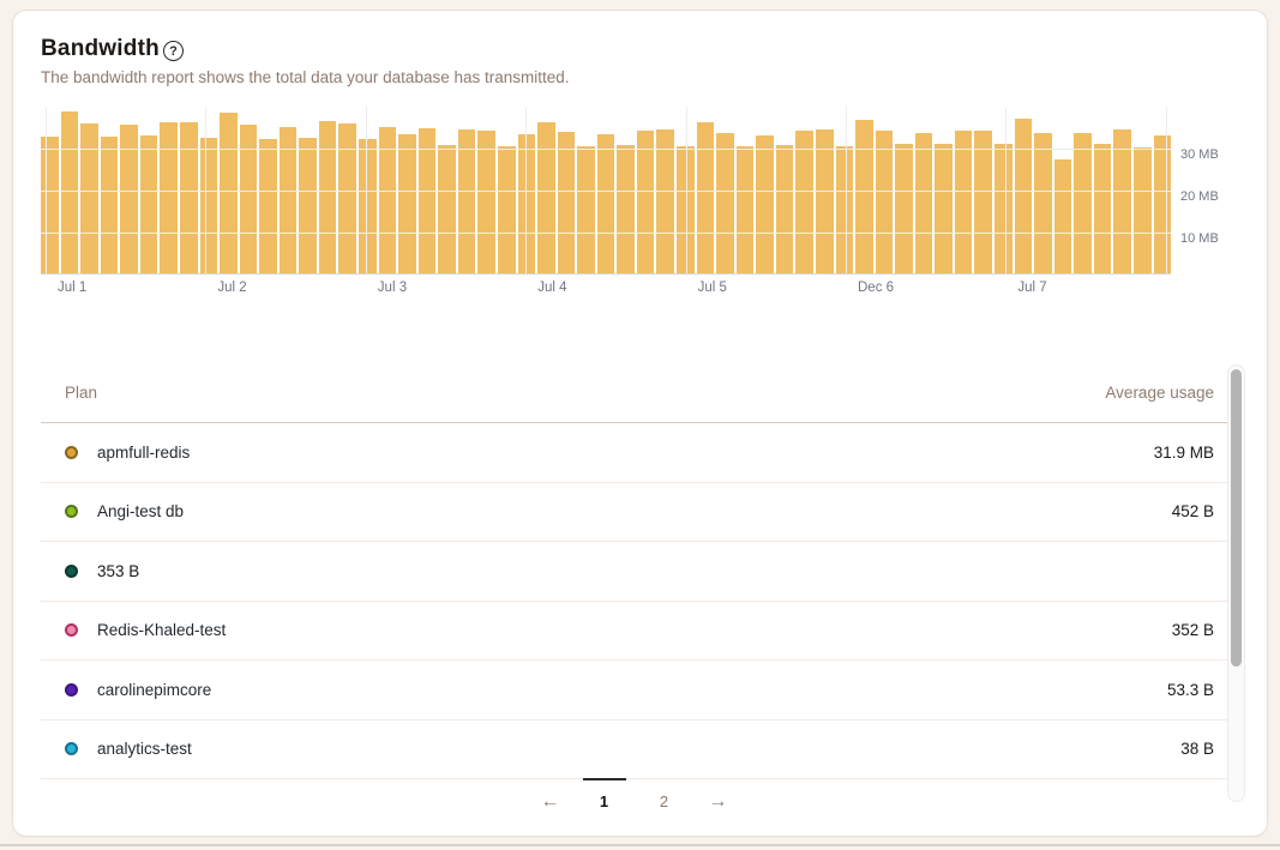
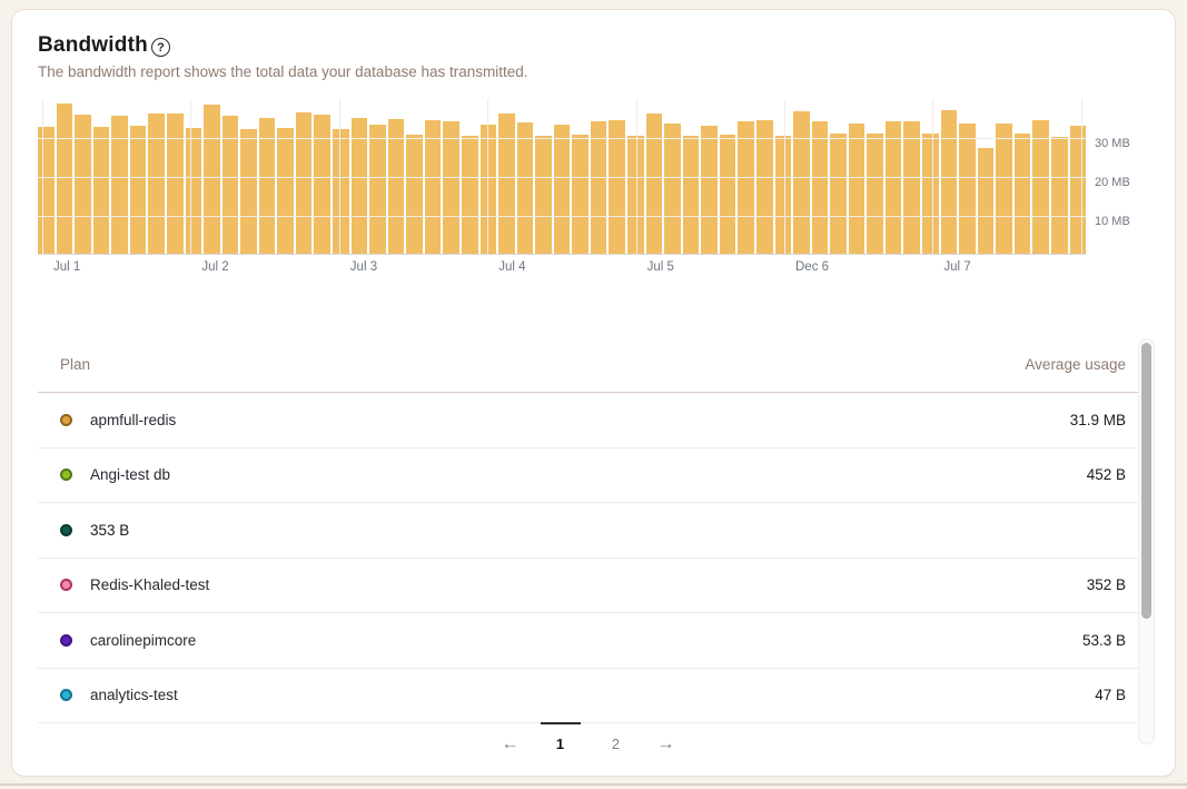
  Bandwidth
  ?
  The bandwidth report shows the total data your database has transmitted.
  30 MB
  20 MB
  10 MB
  Jul 1
  Jul 2
  Jul 3
  Jul 4
  Jul 5
  Dec 6
  Jul 7
  Plan
  Average usage
  apmfull-redis
  31.9 MB
  Angi-test db
  452 B
  353 B
  Redis-Khaled-test
  352 B
  carolinepimcore
  53.3 B
  analytics-test
- 38 B
+ 47 B
  ←
  1
  2
  →
